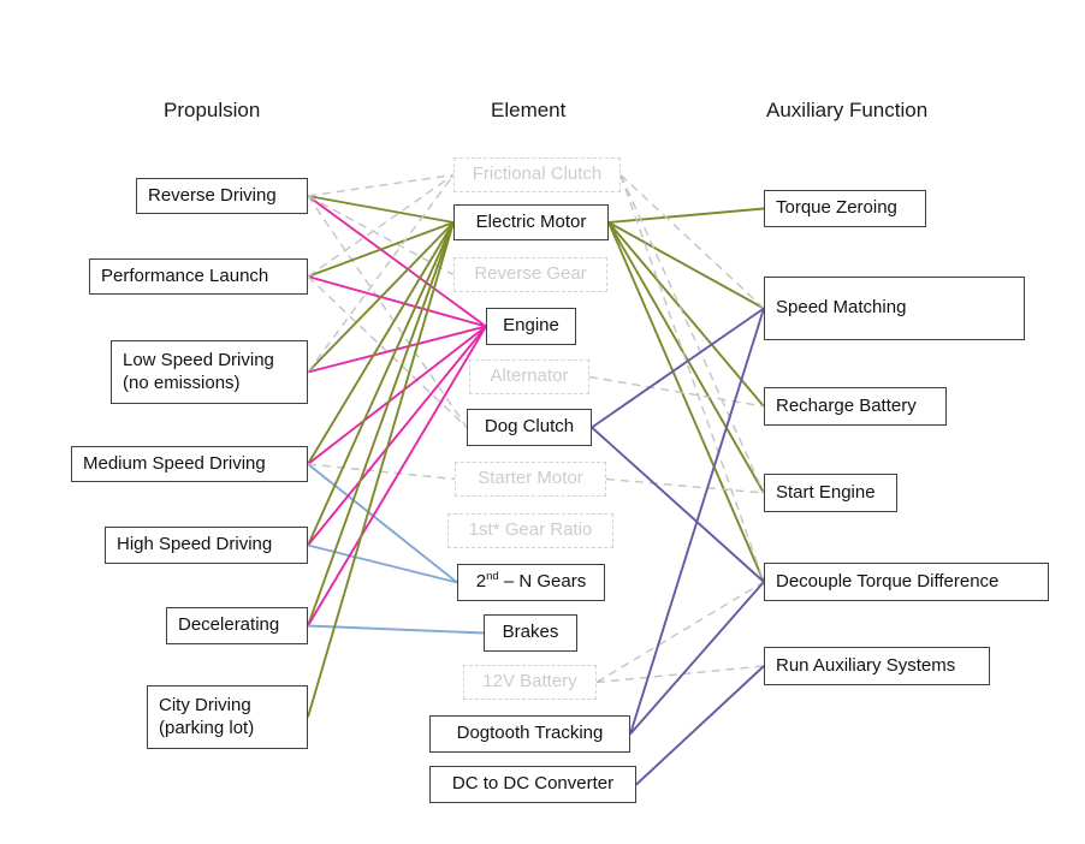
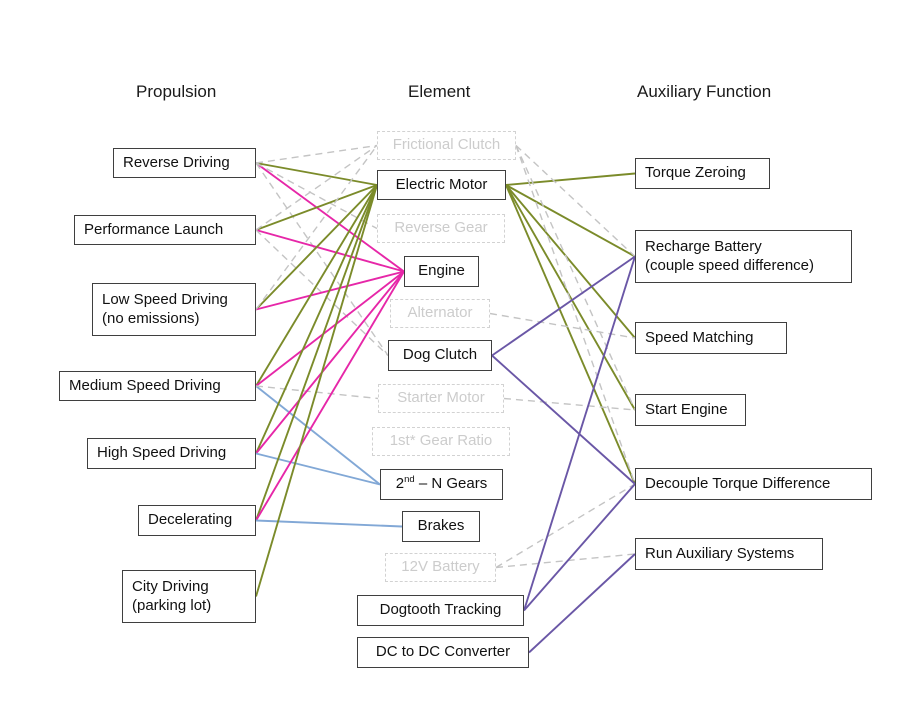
  Propulsion
  Element
  Auxiliary Function
  Reverse Driving
  Performance Launch
  Low Speed Driving
  (no emissions)
  Medium Speed Driving
  High Speed Driving
  Decelerating
  City Driving
  (parking lot)
  Frictional Clutch
  Electric Motor
  Reverse Gear
  Engine
  Alternator
  Dog Clutch
  Starter Motor
  1st* Gear Ratio
  2nd – N Gears
  Brakes
  12V Battery
  Dogtooth Tracking
  DC to DC Converter
  Torque Zeroing
- Speed Matching
+ Recharge Battery
+ (couple speed difference)
- Recharge Battery
+ Speed Matching
  Start Engine
  Decouple Torque Difference
  Run Auxiliary Systems
